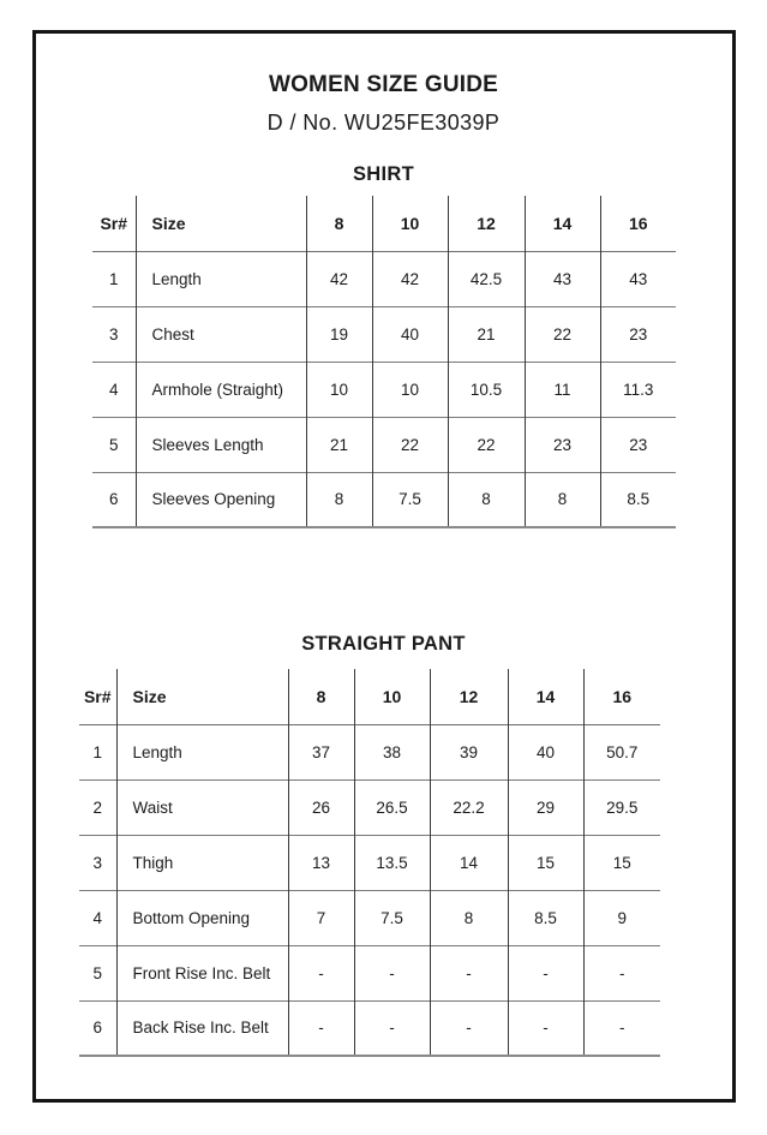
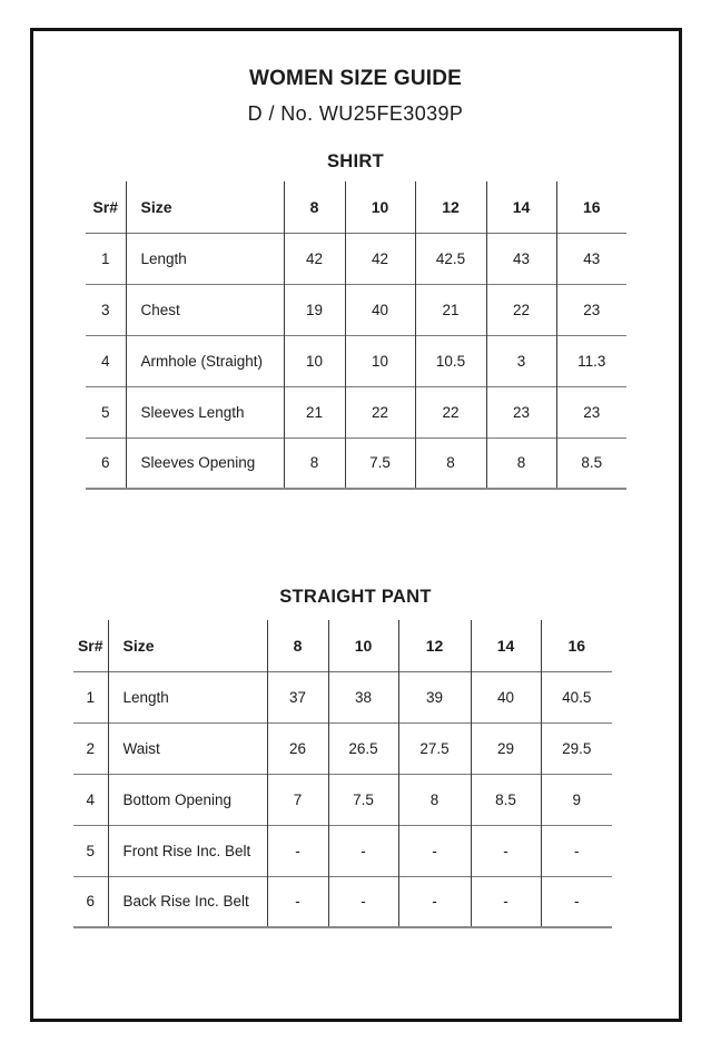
  WOMEN SIZE GUIDE
  D / No. WU25FE3039P
  SHIRT
  Sr#	Size	8	10	12	14	16
  1	Length	42	42	42.5	43	43
  3	Chest	19	40	21	22	23
- 4	Armhole (Straight)	10	10	10.5	11	11.3
+ 4	Armhole (Straight)	10	10	10.5	3	11.3
  5	Sleeves Length	21	22	22	23	23
  6	Sleeves Opening	8	7.5	8	8	8.5
  STRAIGHT PANT
  Sr#	Size	8	10	12	14	16
- 1	Length	37	38	39	40	50.7
+ 1	Length	37	38	39	40	40.5
- 2	Waist	26	26.5	22.2	29	29.5
+ 2	Waist	26	26.5	27.5	29	29.5
- 3	Thigh	13	13.5	14	15	15
  4	Bottom Opening	7	7.5	8	8.5	9
  5	Front Rise Inc. Belt	-	-	-	-	-
  6	Back Rise Inc. Belt	-	-	-	-	-
